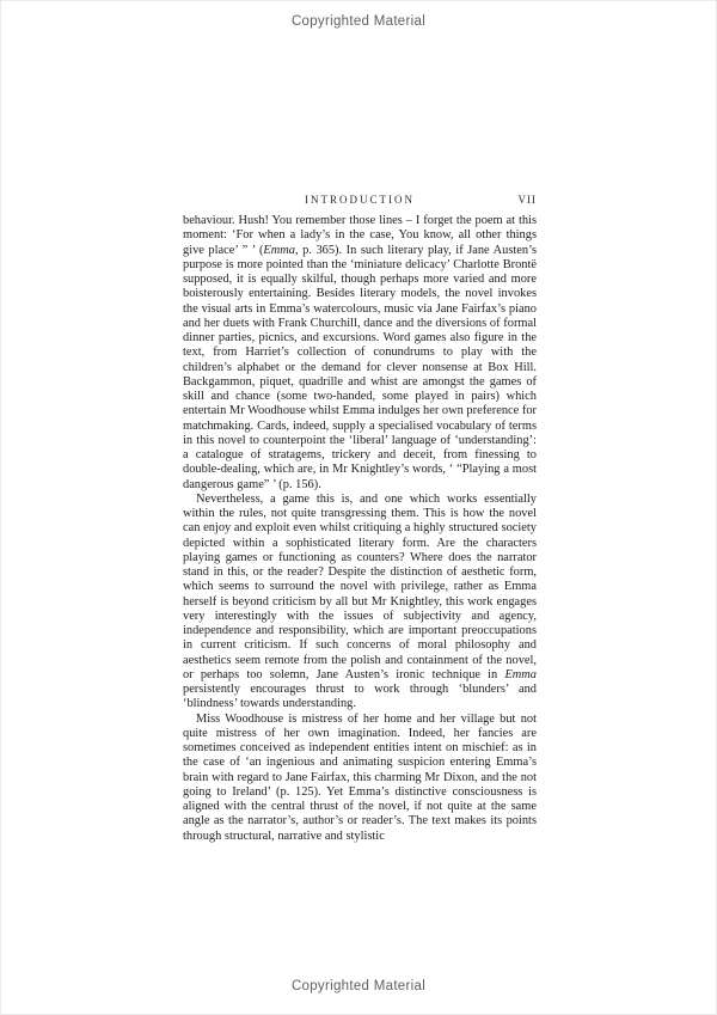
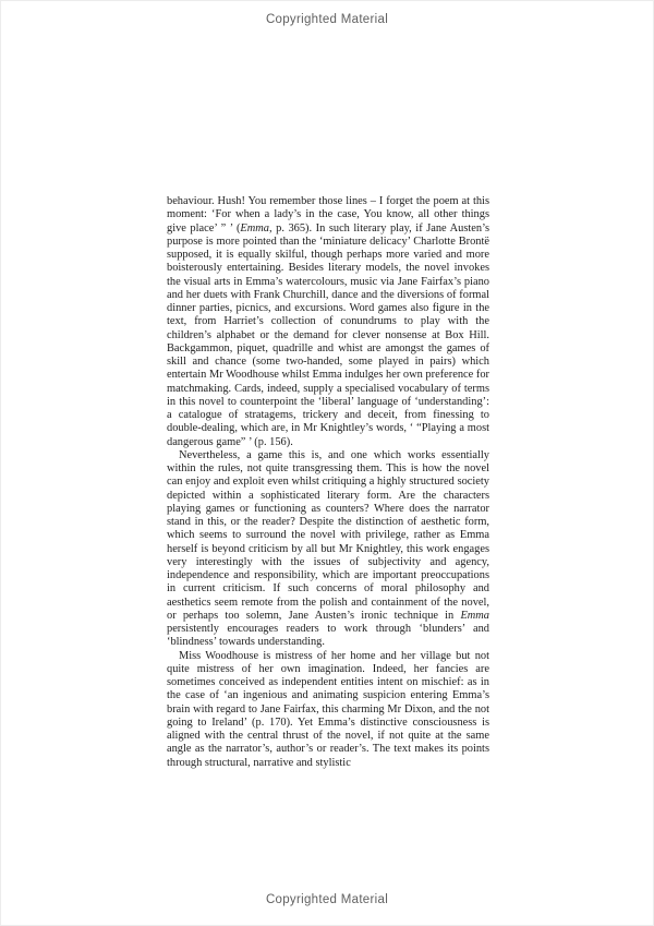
  Copyrighted Material
- INTRODUCTION
- VII
  behaviour. Hush! You remember those lines – I forget the poem at this moment: ‘For when a lady’s in the case, You know, all other things give place’ ” ’ (Emma, p. 365). In such literary play, if Jane Austen’s purpose is more pointed than the ‘miniature delicacy’ Charlotte Brontë supposed, it is equally skilful, though perhaps more varied and more boisterously entertaining. Besides literary models, the novel invokes the visual arts in Emma’s watercolours, music via Jane Fairfax’s piano and her duets with Frank Churchill, dance and the diversions of formal dinner parties, picnics, and excursions. Word games also figure in the text, from Harriet’s collection of conundrums to play with the children’s alphabet or the demand for clever nonsense at Box Hill. Backgammon, piquet, quadrille and whist are amongst the games of skill and chance (some two-handed, some played in pairs) which entertain Mr Woodhouse whilst Emma indulges her own preference for matchmaking. Cards, indeed, supply a specialised vocabulary of terms in this novel to counterpoint the ‘liberal’ language of ‘understanding’: a catalogue of stratagems, trickery and deceit, from finessing to double-dealing, which are, in Mr Knightley’s words, ‘ “Playing a most dangerous game” ’ (p. 156).
- Nevertheless, a game this is, and one which works essentially within the rules, not quite transgressing them. This is how the novel can enjoy and exploit even whilst critiquing a highly structured society depicted within a sophisticated literary form. Are the characters playing games or functioning as counters? Where does the narrator stand in this, or the reader? Despite the distinction of aesthetic form, which seems to surround the novel with privilege, rather as Emma herself is beyond criticism by all but Mr Knightley, this work engages very interestingly with the issues of subjectivity and agency, independence and responsibility, which are important preoccupations in current criticism. If such concerns of moral philosophy and aesthetics seem remote from the polish and containment of the novel, or perhaps too solemn, Jane Austen’s ironic technique in Emma persistently encourages thrust to work through ‘blunders’ and ‘blindness’ towards understanding.
+ Nevertheless, a game this is, and one which works essentially within the rules, not quite transgressing them. This is how the novel can enjoy and exploit even whilst critiquing a highly structured society depicted within a sophisticated literary form. Are the characters playing games or functioning as counters? Where does the narrator stand in this, or the reader? Despite the distinction of aesthetic form, which seems to surround the novel with privilege, rather as Emma herself is beyond criticism by all but Mr Knightley, this work engages very interestingly with the issues of subjectivity and agency, independence and responsibility, which are important preoccupations in current criticism. If such concerns of moral philosophy and aesthetics seem remote from the polish and containment of the novel, or perhaps too solemn, Jane Austen’s ironic technique in Emma persistently encourages readers to work through ‘blunders’ and ‘blindness’ towards understanding.
- Miss Woodhouse is mistress of her home and her village but not quite mistress of her own imagination. Indeed, her fancies are sometimes conceived as independent entities intent on mischief: as in the case of ‘an ingenious and animating suspicion entering Emma’s brain with regard to Jane Fairfax, this charming Mr Dixon, and the not going to Ireland’ (p. 125). Yet Emma’s distinctive consciousness is aligned with the central thrust of the novel, if not quite at the same angle as the narrator’s, author’s or reader’s. The text makes its points through structural, narrative and stylistic
+ Miss Woodhouse is mistress of her home and her village but not quite mistress of her own imagination. Indeed, her fancies are sometimes conceived as independent entities intent on mischief: as in the case of ‘an ingenious and animating suspicion entering Emma’s brain with regard to Jane Fairfax, this charming Mr Dixon, and the not going to Ireland’ (p. 170). Yet Emma’s distinctive consciousness is aligned with the central thrust of the novel, if not quite at the same angle as the narrator’s, author’s or reader’s. The text makes its points through structural, narrative and stylistic
  Copyrighted Material
